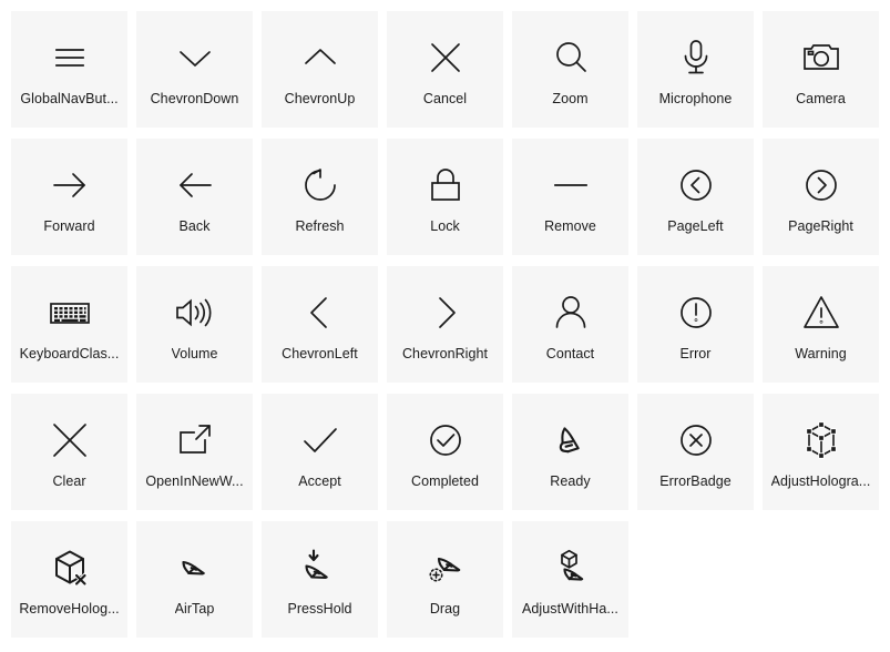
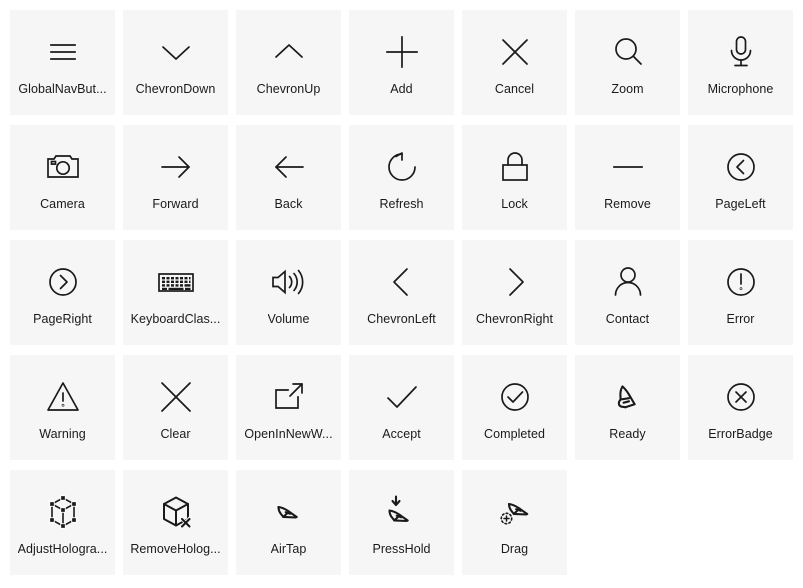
  GlobalNavBut...
  ChevronDown
  ChevronUp
+ Add
  Cancel
  Zoom
  Microphone
  Camera
  Forward
  Back
  Refresh
  Lock
  Remove
  PageLeft
  PageRight
  KeyboardClas...
  Volume
  ChevronLeft
  ChevronRight
  Contact
  Error
  Warning
  Clear
  OpenInNewW...
  Accept
  Completed
  Ready
  ErrorBadge
  AdjustHologra...
  RemoveHolog...
  AirTap
  PressHold
  Drag
- AdjustWithHa...
